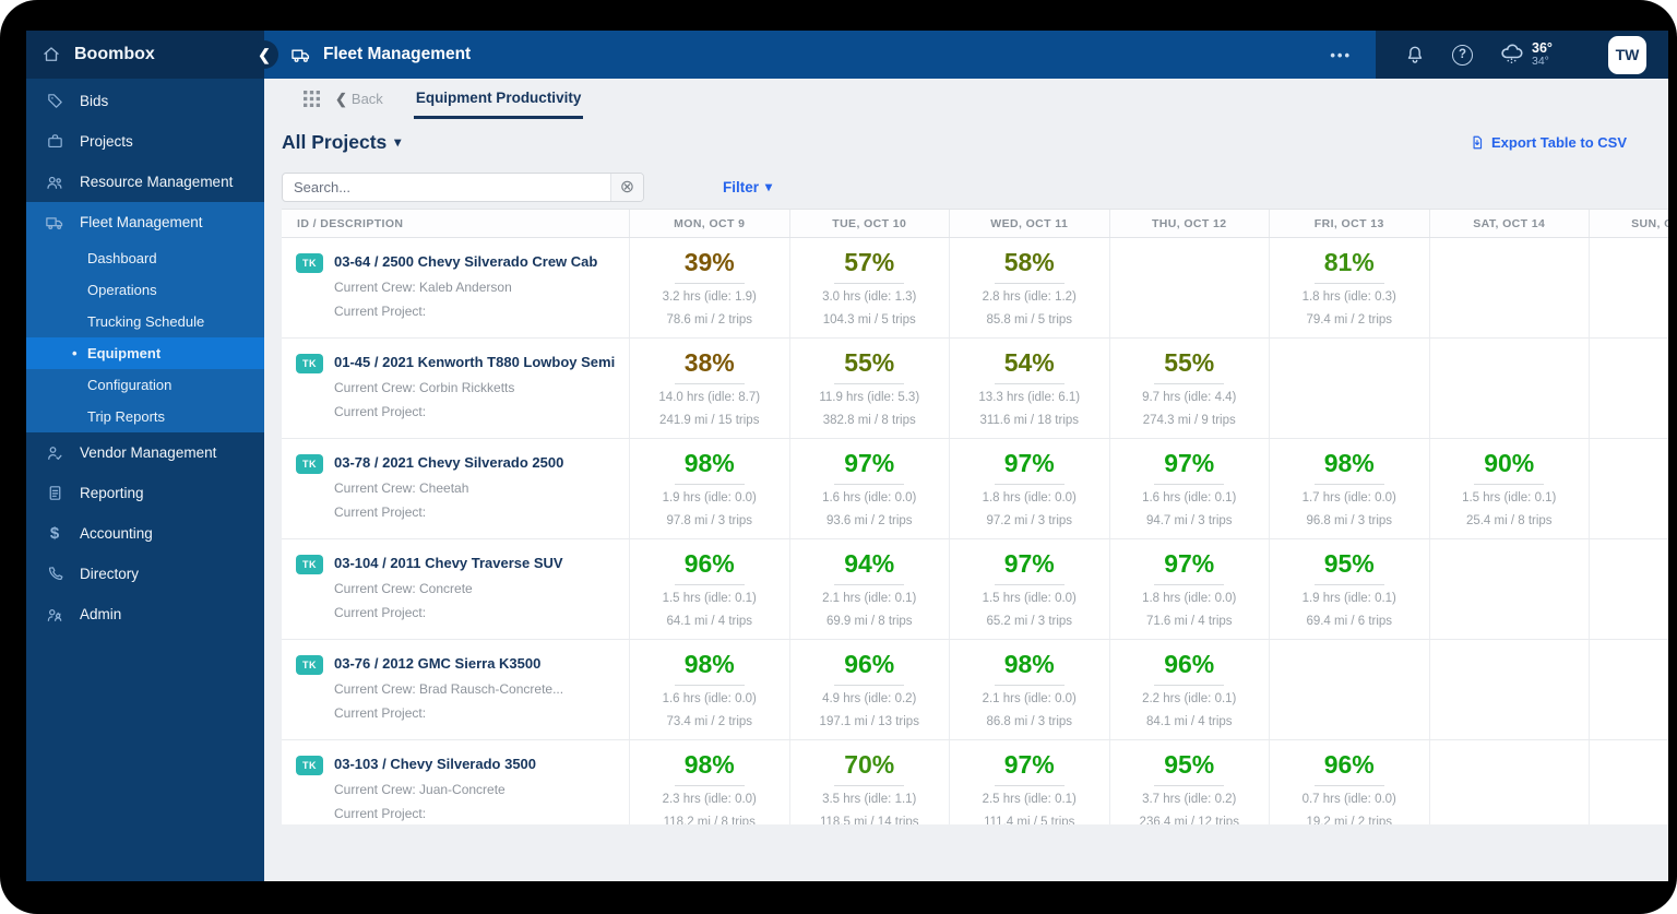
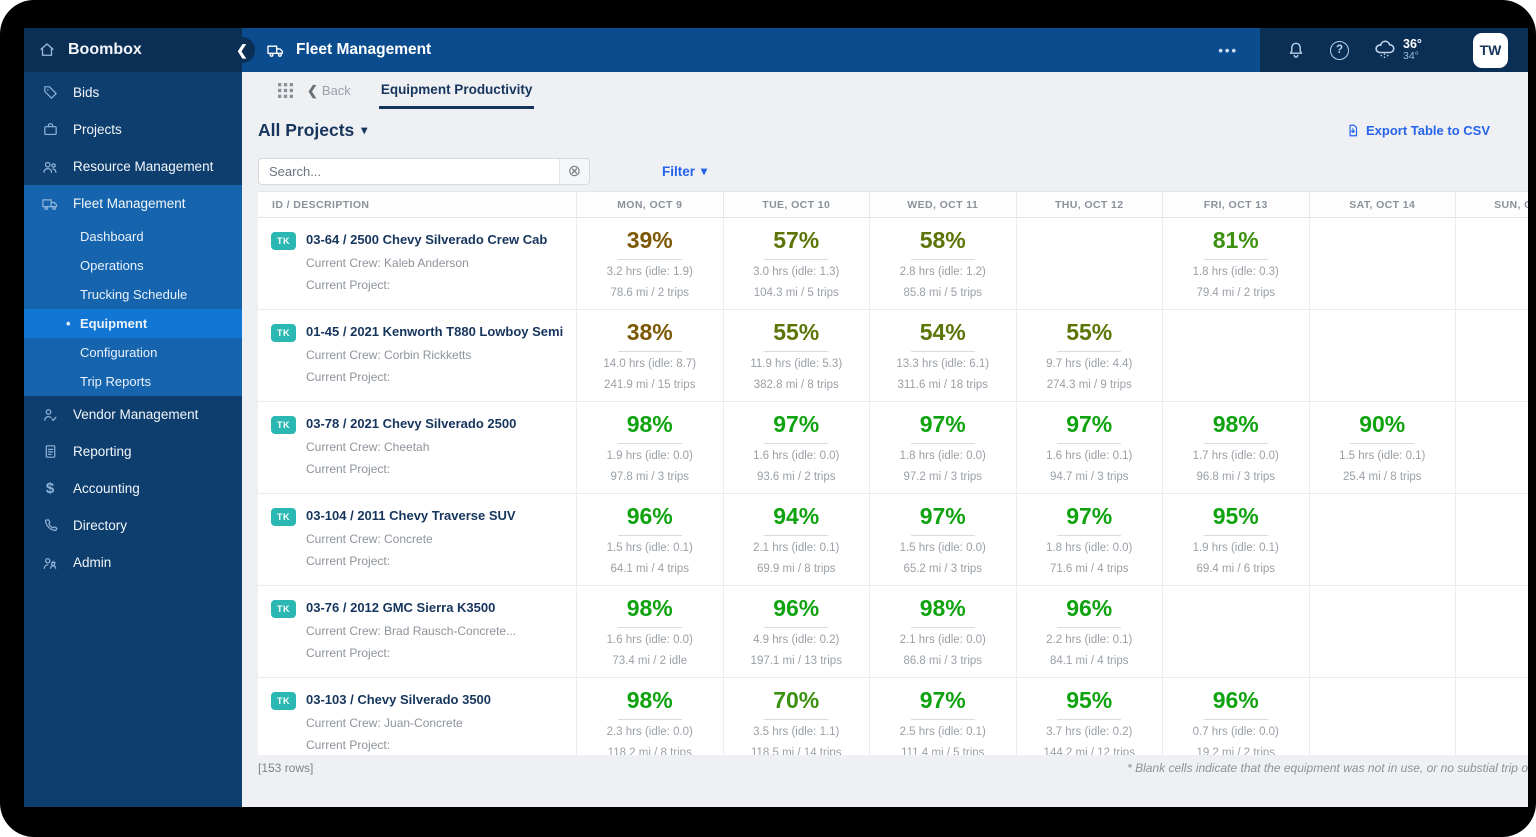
  Boombox
  ❮
  Bids
  Projects
  Resource Management
  Fleet Management
  Dashboard
  Operations
  Trucking Schedule
  •
  Equipment
  Configuration
  Trip Reports
  Vendor Management
  Reporting
  $
  Accounting
  Directory
  Admin
  Fleet Management
  •••
  ?
  36°
  34°
  TW
  ❮
  Back
  Equipment Productivity
  All Projects
  ▾
  Export Table to CSV
  Search...
  ⊗
  Filter
  ▾
  ID / DESCRIPTION
  MON, OCT 9
  TUE, OCT 10
  WED, OCT 11
  THU, OCT 12
  FRI, OCT 13
  SAT, OCT 14
  TK
  03-64 / 2500 Chevy Silverado Crew Cab
  Current Crew: Kaleb Anderson
  Current Project:
  39%
  3.2 hrs (idle: 1.9)
  78.6 mi / 2 trips
  57%
  3.0 hrs (idle: 1.3)
  104.3 mi / 5 trips
  58%
  2.8 hrs (idle: 1.2)
  85.8 mi / 5 trips
  81%
  1.8 hrs (idle: 0.3)
  79.4 mi / 2 trips
  TK
  01-45 / 2021 Kenworth T880 Lowboy Semi
  Current Crew: Corbin Rickketts
  Current Project:
  38%
  14.0 hrs (idle: 8.7)
  241.9 mi / 15 trips
  55%
  11.9 hrs (idle: 5.3)
  382.8 mi / 8 trips
  54%
  13.3 hrs (idle: 6.1)
  311.6 mi / 18 trips
  55%
  9.7 hrs (idle: 4.4)
  274.3 mi / 9 trips
  TK
  03-78 / 2021 Chevy Silverado 2500
  Current Crew: Cheetah
  Current Project:
  98%
  1.9 hrs (idle: 0.0)
  97.8 mi / 3 trips
  97%
  1.6 hrs (idle: 0.0)
  93.6 mi / 2 trips
  97%
  1.8 hrs (idle: 0.0)
  97.2 mi / 3 trips
  97%
  1.6 hrs (idle: 0.1)
  94.7 mi / 3 trips
  98%
  1.7 hrs (idle: 0.0)
  96.8 mi / 3 trips
  90%
  1.5 hrs (idle: 0.1)
  25.4 mi / 8 trips
  TK
  03-104 / 2011 Chevy Traverse SUV
  Current Crew: Concrete
  Current Project:
  96%
  1.5 hrs (idle: 0.1)
  64.1 mi / 4 trips
  94%
  2.1 hrs (idle: 0.1)
  69.9 mi / 8 trips
  97%
  1.5 hrs (idle: 0.0)
  65.2 mi / 3 trips
  97%
  1.8 hrs (idle: 0.0)
  71.6 mi / 4 trips
  95%
  1.9 hrs (idle: 0.1)
  69.4 mi / 6 trips
  TK
  03-76 / 2012 GMC Sierra K3500
  Current Crew: Brad Rausch-Concrete...
  Current Project:
  98%
  1.6 hrs (idle: 0.0)
- 73.4 mi / 2 trips
+ 73.4 mi / 2 idle
  96%
  4.9 hrs (idle: 0.2)
  197.1 mi / 13 trips
  98%
  2.1 hrs (idle: 0.0)
  86.8 mi / 3 trips
  96%
  2.2 hrs (idle: 0.1)
  84.1 mi / 4 trips
  TK
  03-103 / Chevy Silverado 3500
  Current Crew: Juan-Concrete
  Current Project:
  98%
  2.3 hrs (idle: 0.0)
  118.2 mi / 8 trips
  70%
  3.5 hrs (idle: 1.1)
  118.5 mi / 14 trips
  97%
  2.5 hrs (idle: 0.1)
  111.4 mi / 5 trips
  95%
  3.7 hrs (idle: 0.2)
- 236.4 mi / 12 trips
+ 144.2 mi / 12 trips
  96%
  0.7 hrs (idle: 0.0)
  19.2 mi / 2 trips
+ [153 rows]
+ * Blank cells indicate that the equipment was not in use, or no substial trip o
